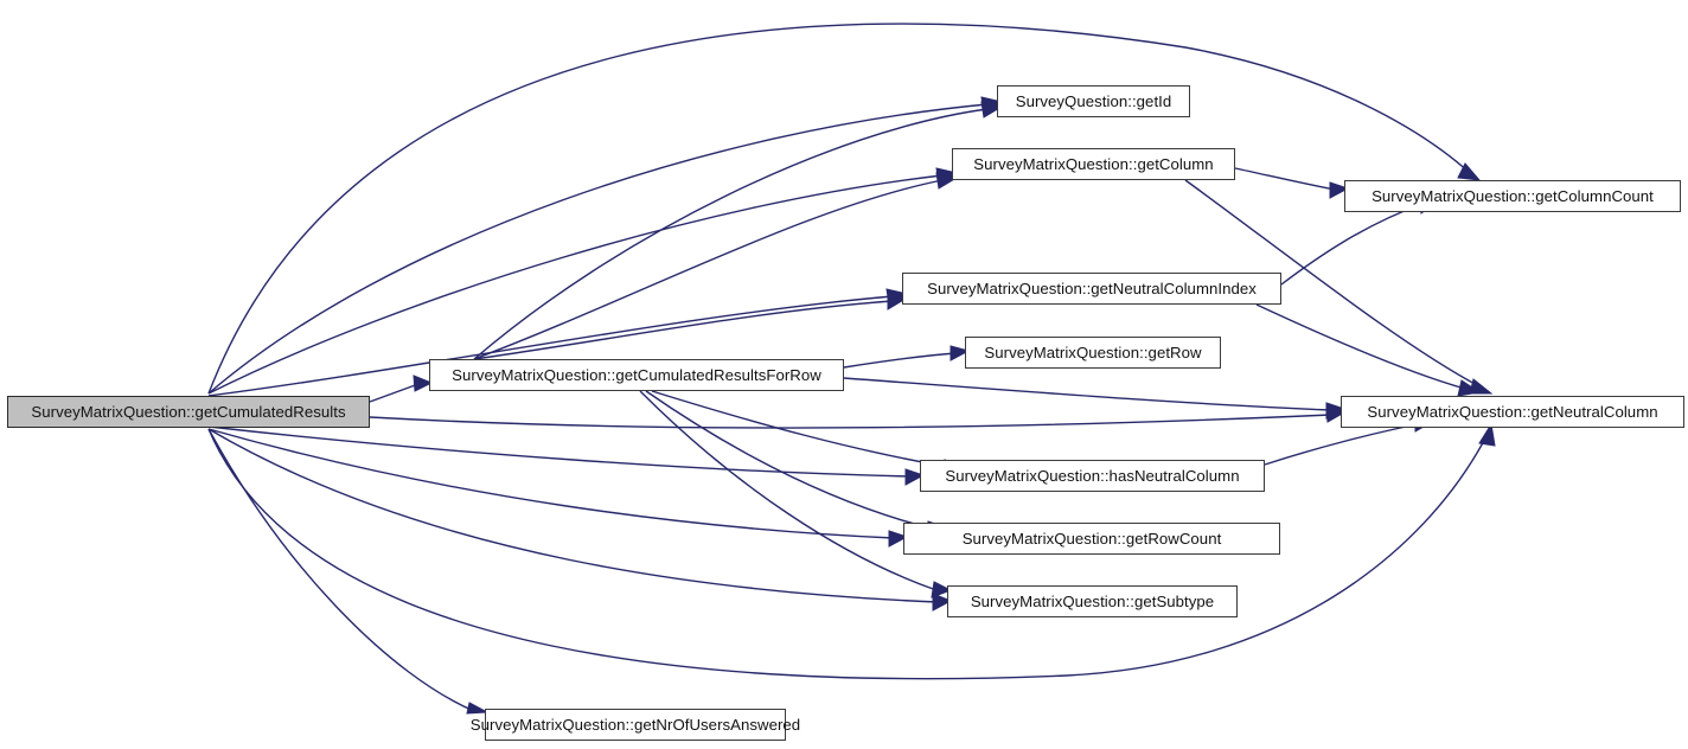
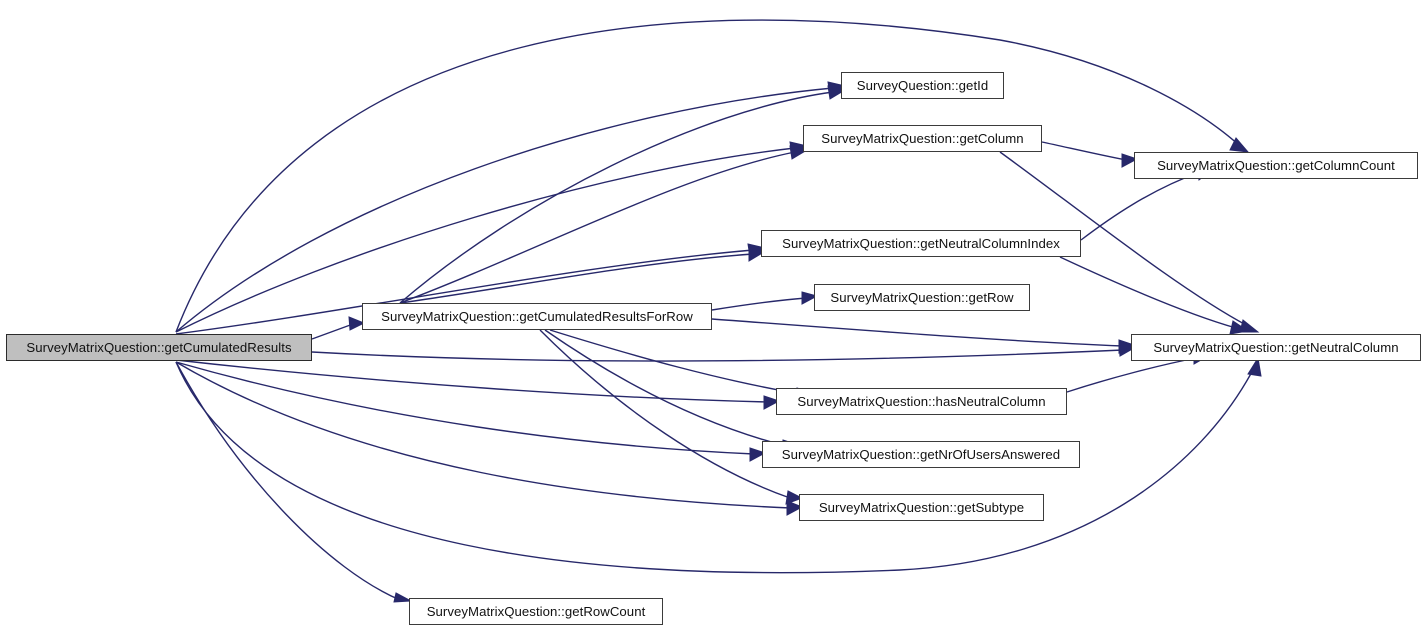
  SurveyMatrixQuestion::getCumulatedResults
  SurveyMatrixQuestion::getCumulatedResultsForRow
  SurveyQuestion::getId
  SurveyMatrixQuestion::getColumn
  SurveyMatrixQuestion::getColumnCount
  SurveyMatrixQuestion::getNeutralColumnIndex
  SurveyMatrixQuestion::getRow
  SurveyMatrixQuestion::getNeutralColumn
  SurveyMatrixQuestion::hasNeutralColumn
- SurveyMatrixQuestion::getRowCount
+ SurveyMatrixQuestion::getNrOfUsersAnswered
  SurveyMatrixQuestion::getSubtype
- SurveyMatrixQuestion::getNrOfUsersAnswered
+ SurveyMatrixQuestion::getRowCount
